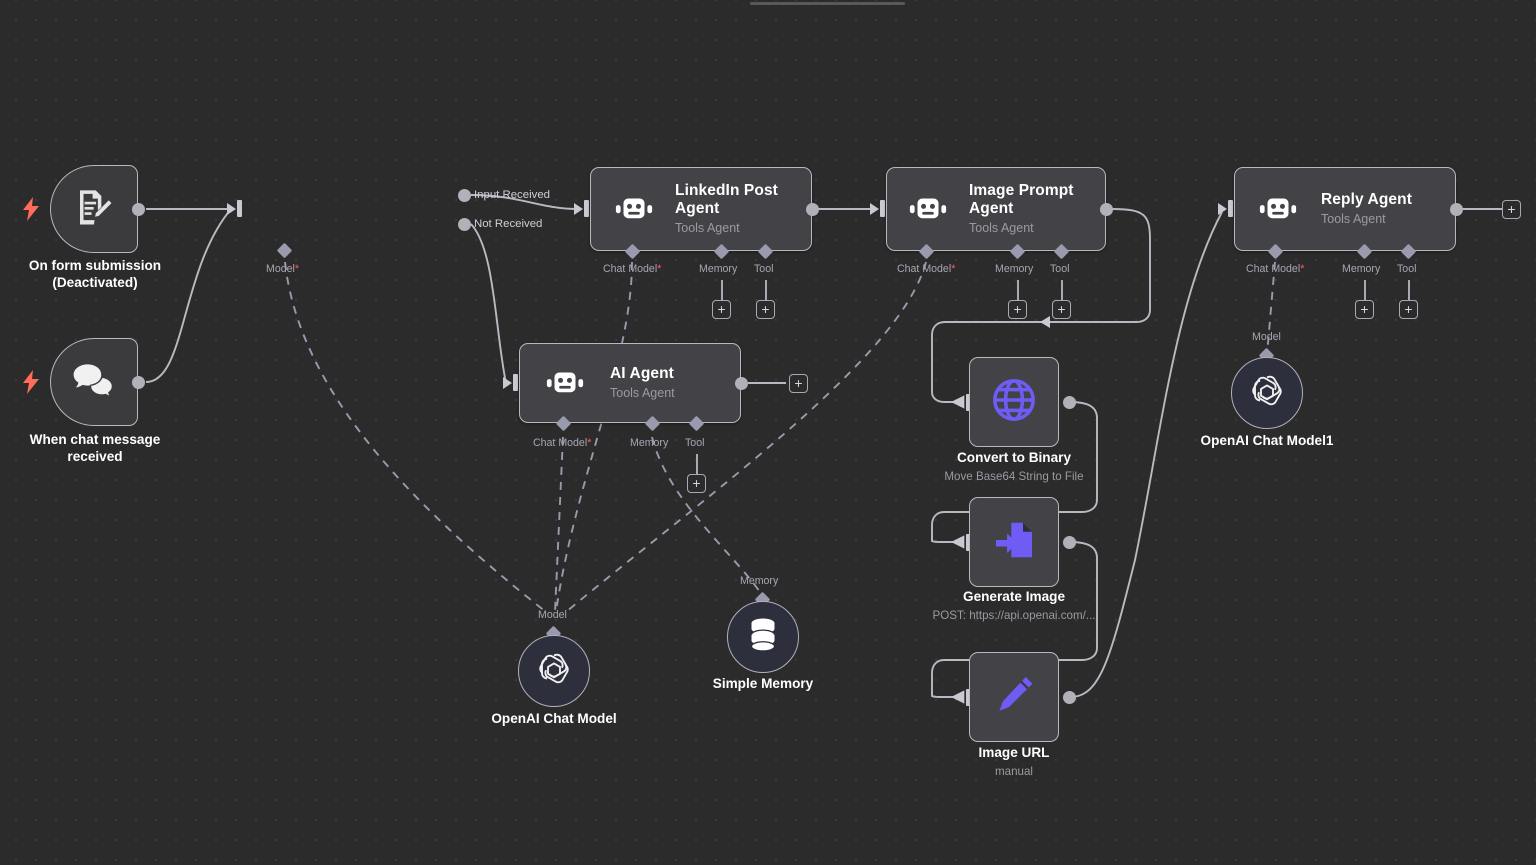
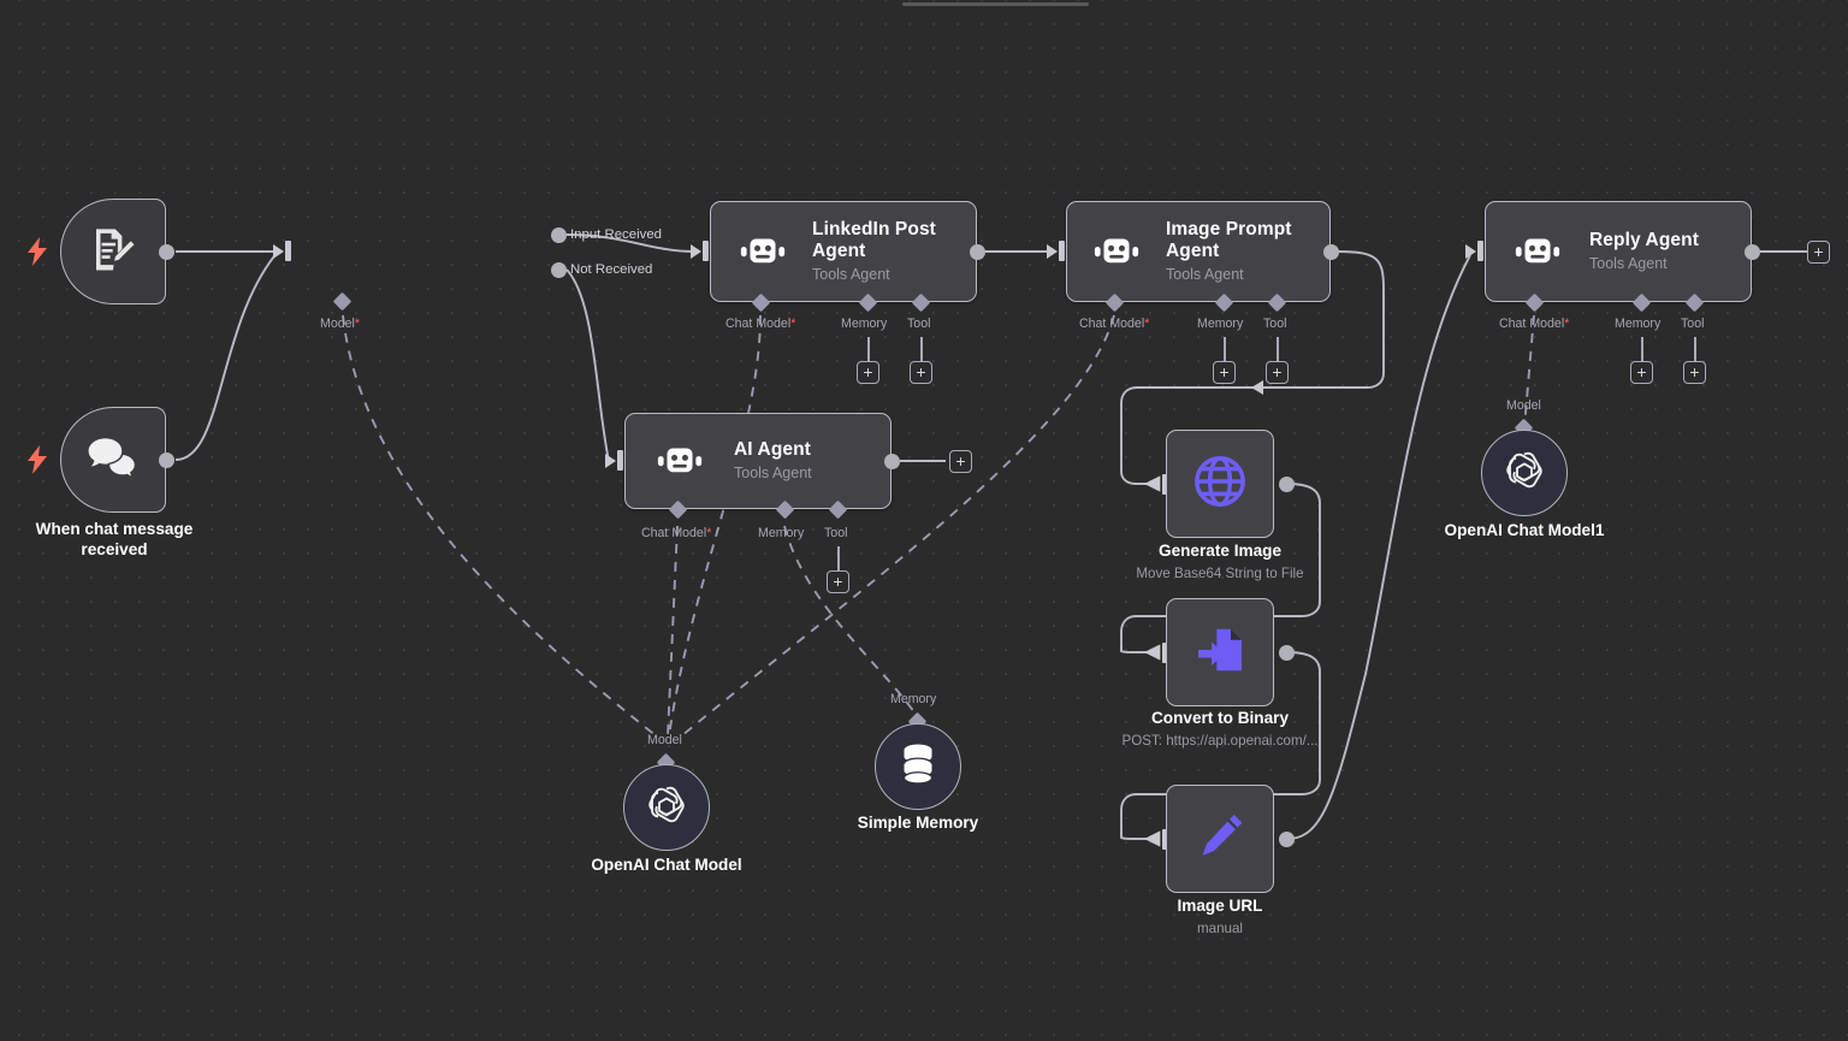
- On form submission
- (Deactivated)
  When chat message
  received
  Input Received
  Not Received
  Model*
  LinkedIn Post Agent
  Tools Agent
  Chat Model*
  Memory
  Tool
  +
  +
  AI Agent
  Tools Agent
  +
  Chat Model*
  Memory
  Tool
  +
  Image Prompt Agent
  Tools Agent
  Chat Model*
  Memory
  Tool
  +
  +
  Reply Agent
  Tools Agent
  +
  Chat Model*
  Memory
  Tool
  +
  +
- Convert to Binary
+ Generate Image
  Move Base64 String to File
- Generate Image
+ Convert to Binary
  POST: https://api.openai.com/...
  Image URL
  manual
  Model
  OpenAI Chat Model
  Memory
  Simple Memory
  Model
  OpenAI Chat Model1
